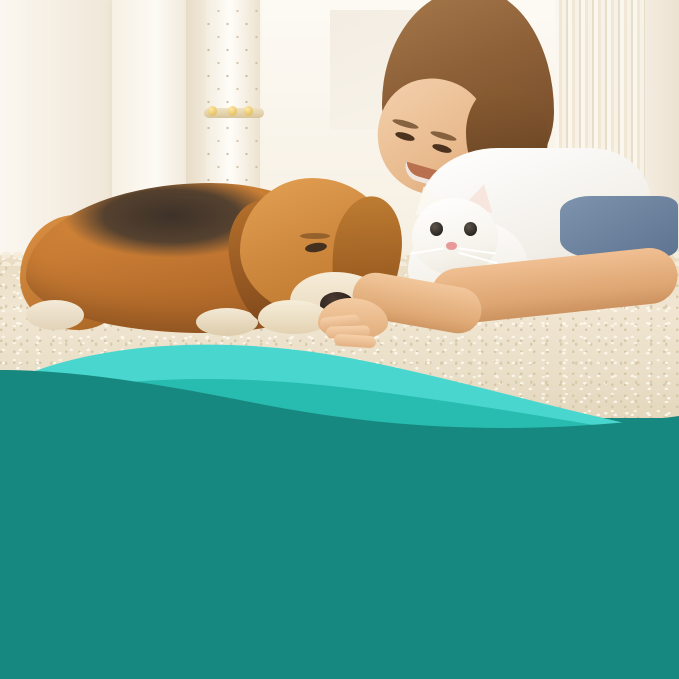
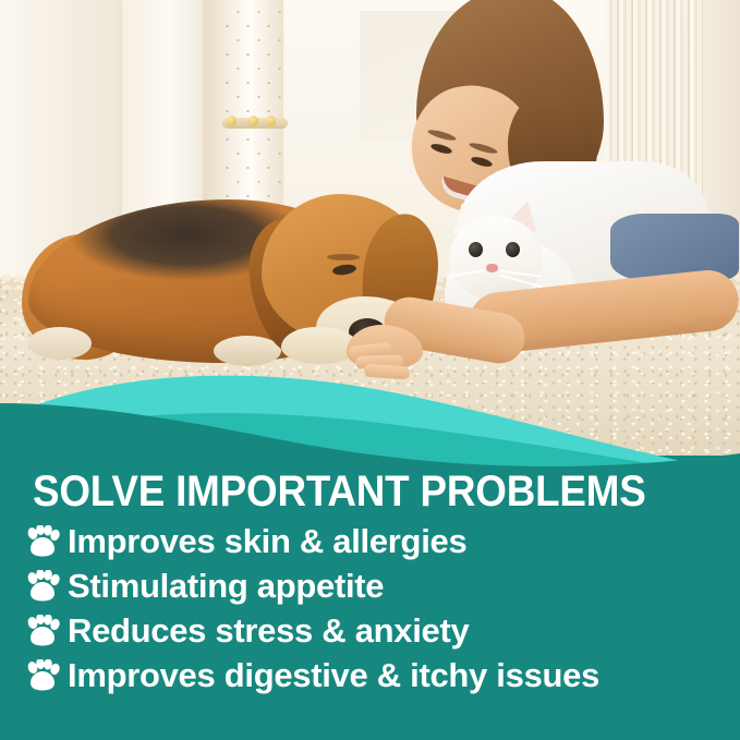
+ SOLVE IMPORTANT PROBLEMS
+ Improves skin & allergies
+ Stimulating appetite
+ Reduces stress & anxiety
+ Improves digestive & itchy issues
